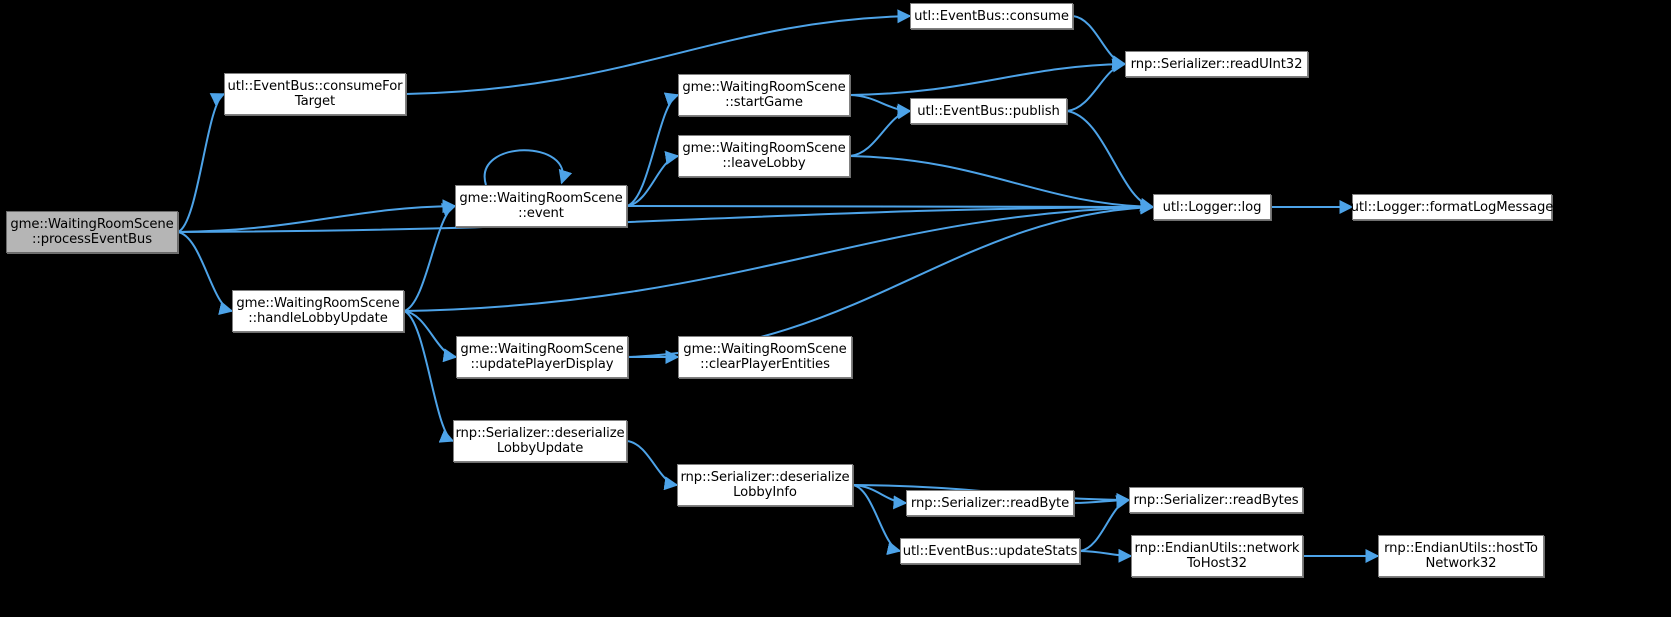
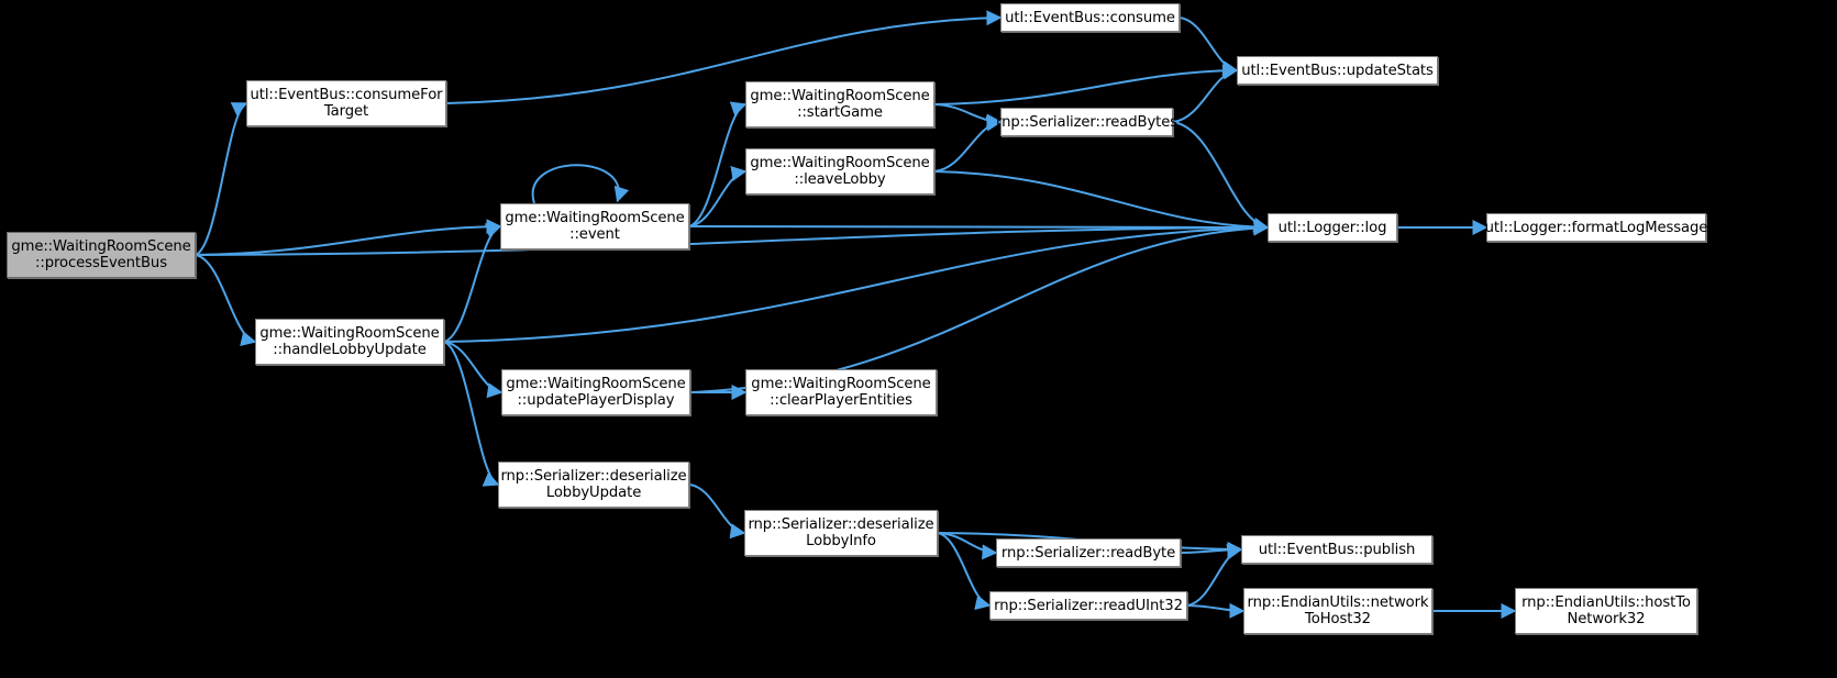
  gme::WaitingRoomScene
  ::processEventBus
  utl::EventBus::consumeFor
  Target
  gme::WaitingRoomScene
  ::event
  gme::WaitingRoomScene
  ::handleLobbyUpdate
  gme::WaitingRoomScene
  ::startGame
  gme::WaitingRoomScene
  ::leaveLobby
  utl::EventBus::consume
- rnp::Serializer::readUInt32
+ utl::EventBus::updateStats
- utl::EventBus::publish
+ rnp::Serializer::readBytes
  utl::Logger::log
  utl::Logger::formatLogMessage
  gme::WaitingRoomScene
  ::updatePlayerDisplay
  gme::WaitingRoomScene
  ::clearPlayerEntities
  rnp::Serializer::deserialize
  LobbyUpdate
  rnp::Serializer::deserialize
  LobbyInfo
  rnp::Serializer::readByte
- rnp::Serializer::readBytes
+ utl::EventBus::publish
- utl::EventBus::updateStats
+ rnp::Serializer::readUInt32
  rnp::EndianUtils::network
  ToHost32
  rnp::EndianUtils::hostTo
  Network32
